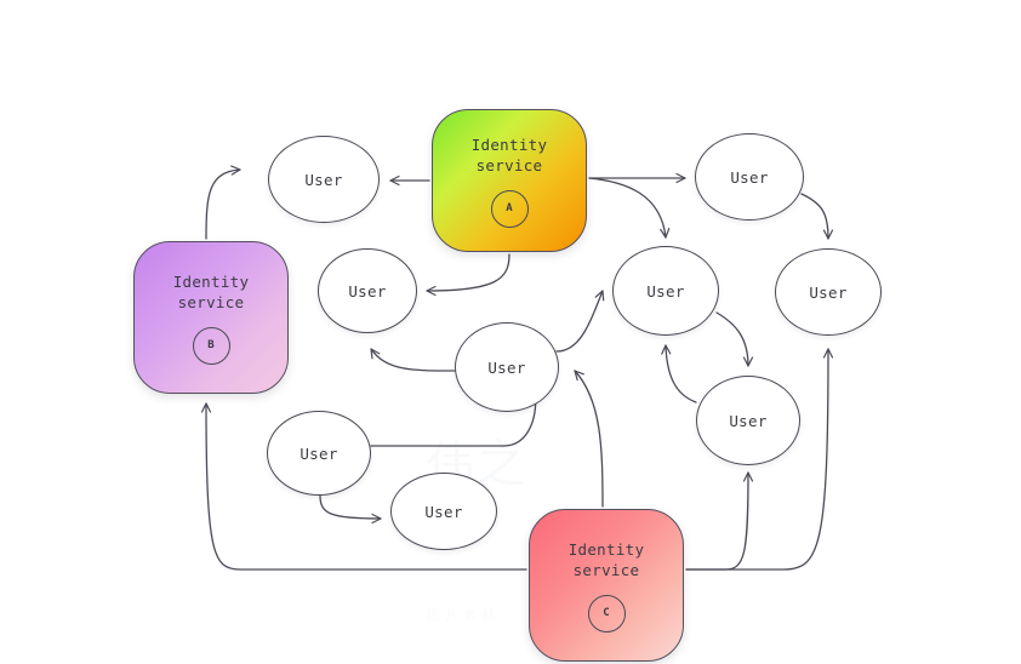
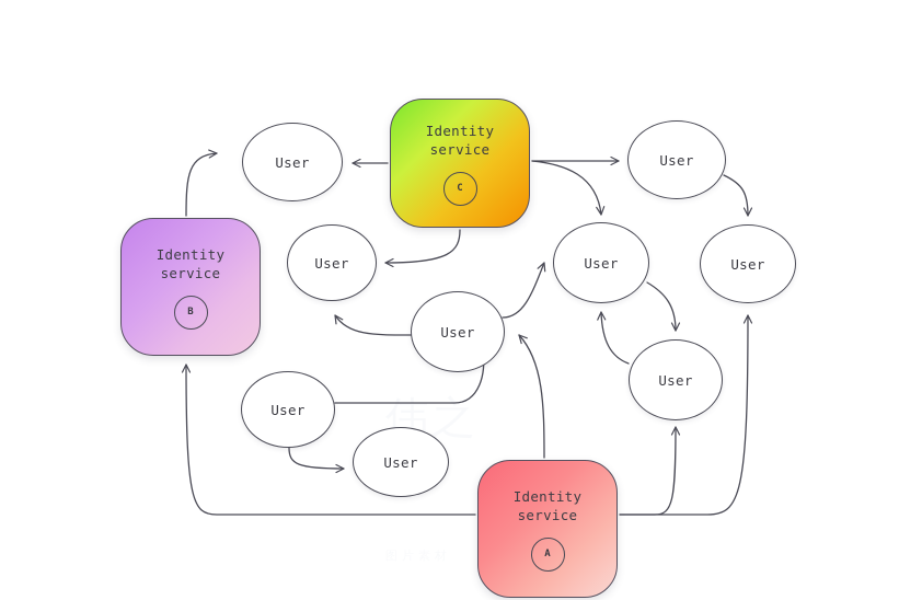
  伟之
  User
  User
  User
  User
  User
  User
  User
  User
  User
  Identity
  service
- A
+ C
  Identity
  service
  B
  Identity
  service
- C
+ A
